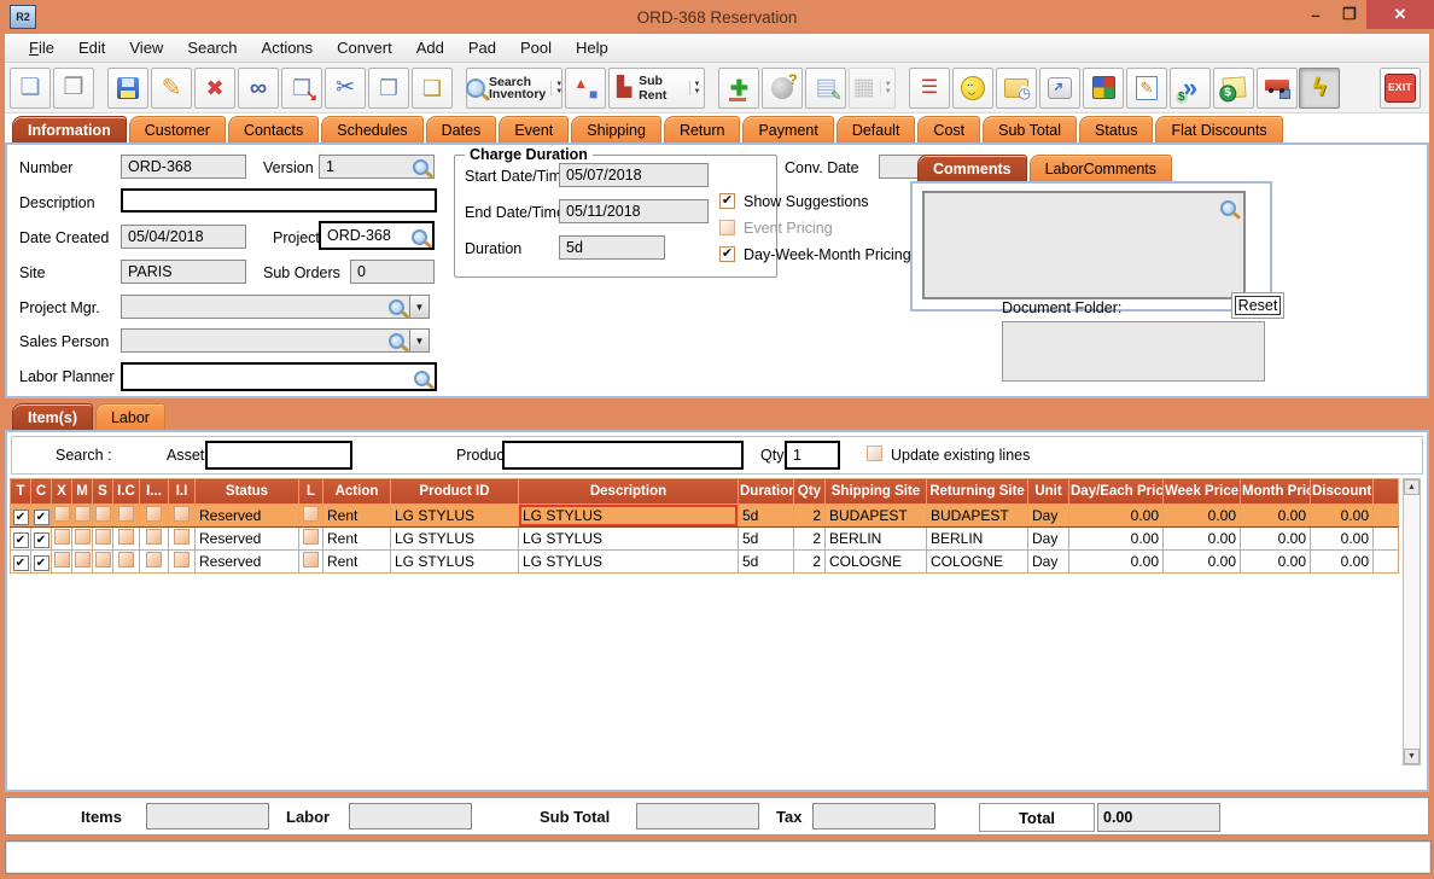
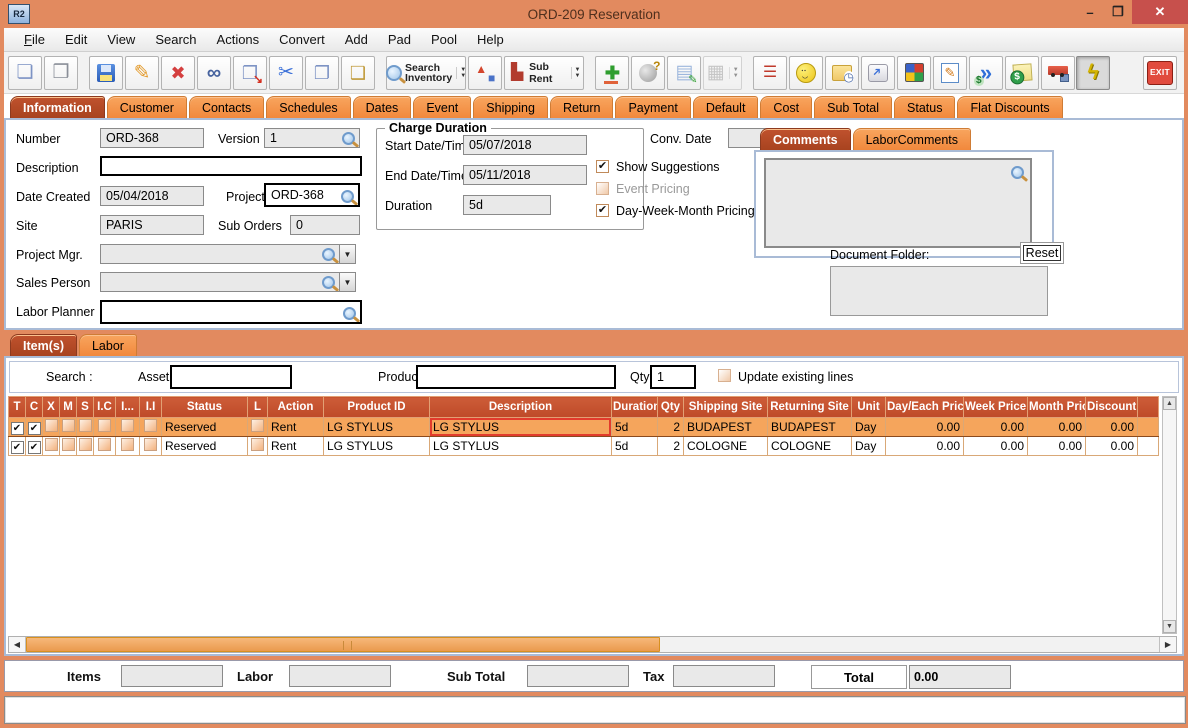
  R2
- ORD-368 Reservation
+ ORD-209 Reservation
  –
  ❒
  ✕
  File
  Edit
  View
  Search
  Actions
  Convert
  Add
  Pad
  Pool
  Help
  Search Inventory
  Sub Rent
  EXIT
  Information
  Customer
  Contacts
  Schedules
  Dates
  Event
  Shipping
  Return
  Payment
  Default
  Cost
  Sub Total
  Status
  Flat Discounts
  Number
  ORD-368
  Version
  1
  Description
  Date Created
  05/04/2018
  Projec
  ORD-368
  Site
  PARIS
  Sub Orders
  0
  Project Mgr.
  ▼
  Sales Person
  ▼
  Labor Planner
  Charge Duration
  Start Date/Tim
  05/07/2018
  End Date/Tim
  05/11/2018
  Duration
  5d
  Conv. Date
  Show Suggestions
  Event Pricing
  Day-Week-Month Pricing
  Comments
  LaborComments
  Document Folder:
  Reset
  Item(s)
  Labor
  Search :
  Asset
  Produc
  Qty
  1
  Update existing lines
  T	C	X	M	S	I.C	I...	I.I	Status	L	Action	Product ID	Description	Duration	Qty	Shipping Site	Returning Site	Unit	Day/Each Pric	Week Price	Month Pri	Discount
  ✔	✔							Reserved		Rent	LG STYLUS	LG STYLUS	5d	2	BUDAPEST	BUDAPEST	Day	0.00	0.00	0.00	0.00
- ✔	✔							Reserved		Rent	LG STYLUS	LG STYLUS	5d	2	BERLIN	BERLIN	Day	0.00	0.00	0.00	0.00
  ✔	✔							Reserved		Rent	LG STYLUS	LG STYLUS	5d	2	COLOGNE	COLOGNE	Day	0.00	0.00	0.00	0.00
+ ◀
+ ▶
  Items
  Labor
  Sub Total
  Tax
  Total
  0.00
